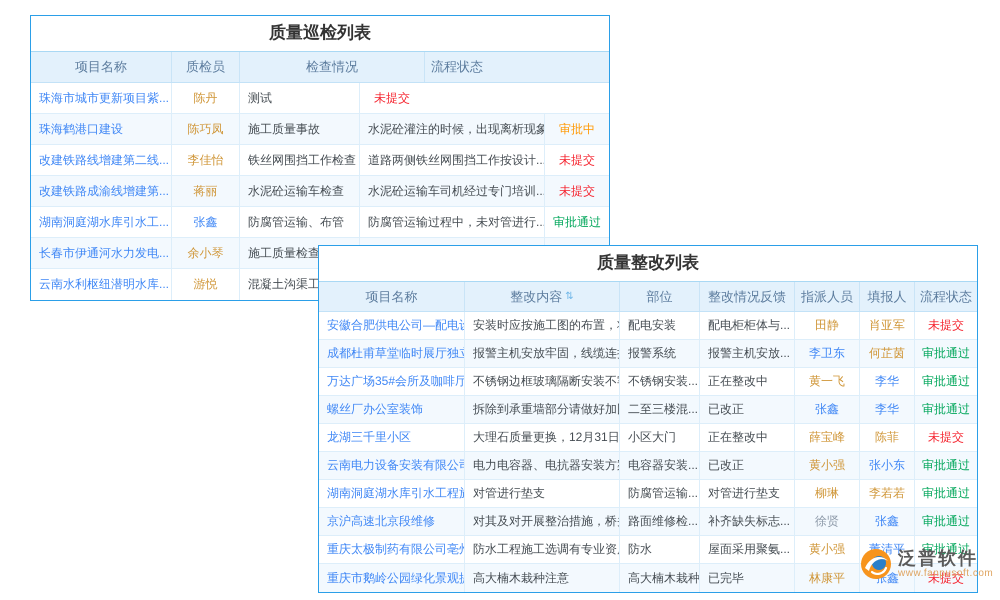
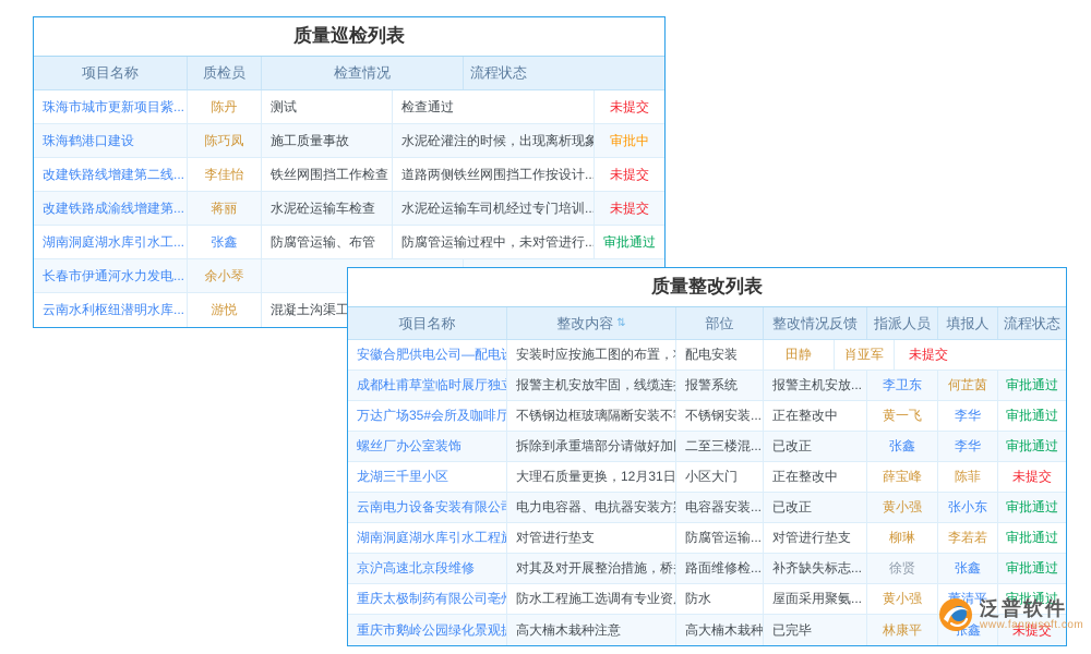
  质量巡检列表
  项目名称
  质检员
  检查情况
  流程状态
  珠海市城市更新项目紫...
  陈丹
  测试
+ 检查通过
  未提交
  珠海鹤港口建设
  陈巧凤
  施工质量事故
  水泥砼灌注的时候，出现离析现象
  审批中
  改建铁路线增建第二线...
  李佳怡
  铁丝网围挡工作检查
  道路两侧铁丝网围挡工作按设计...
  未提交
  改建铁路成渝线增建第...
  蒋丽
  水泥砼运输车检查
  水泥砼运输车司机经过专门培训...
  未提交
  湖南洞庭湖水库引水工...
  张鑫
  防腐管运输、布管
  防腐管运输过程中，未对管进行...
  审批通过
  长春市伊通河水力发电...
  余小琴
- 施工质量检查
  云南水利枢纽潜明水库...
  游悦
  质量整改列表
  项目名称
  整改内容
  ⇅
  部位
  整改情况反馈
  指派人员
  填报人
  流程状态
  安装时应按施工图的布置，
  配电安装
- 配电柜柜体与...
  田静
  肖亚军
  未提交
  报警主机安放牢固，线缆连
  报警系统
  报警主机安放...
  李卫东
  何芷茵
  审批通过
  万达广场35#会所及咖啡厅
  不锈钢边框玻璃隔断安装不
  不锈钢安装...
  正在整改中
  黄一飞
  李华
  审批通过
  螺丝厂办公室装饰
  拆除到承重墙部分请做好加
  二至三楼混...
  已改正
  张鑫
  李华
  审批通过
  龙湖三千里小区
  大理石质量更换，12月31日
  小区大门
  正在整改中
  薛宝峰
  陈菲
  未提交
  电力电容器、电抗器安装方
  电容器安装...
  已改正
  黄小强
  张小东
  审批通过
  湖南洞庭湖水库引水工程
  对管进行垫支
  防腐管运输...
  对管进行垫支
  柳琳
  李若若
  审批通过
  京沪高速北京段维修
  对其及对开展整治措施，桥
  路面维修检...
  补齐缺失标志...
  徐贤
  张鑫
  审批通过
  防水工程施工选调有专业资
  防水
  屋面采用聚氨...
  黄小强
  董清平
  审批通过
  高大楠木栽种注意
  高大楠木栽种
  已完毕
  林康平
  未提交
  泛普软件
  www.fanpusoft.com
